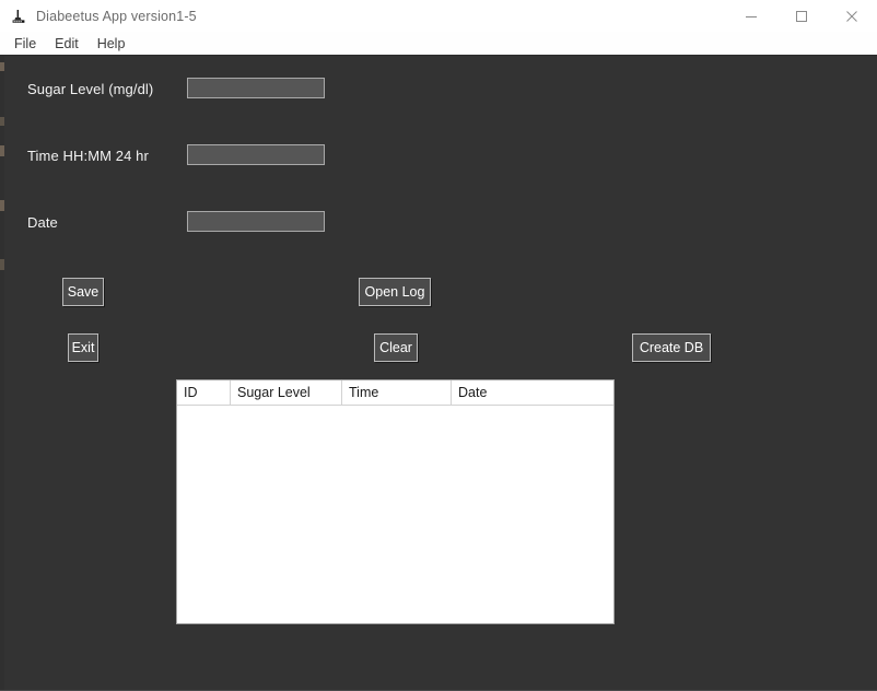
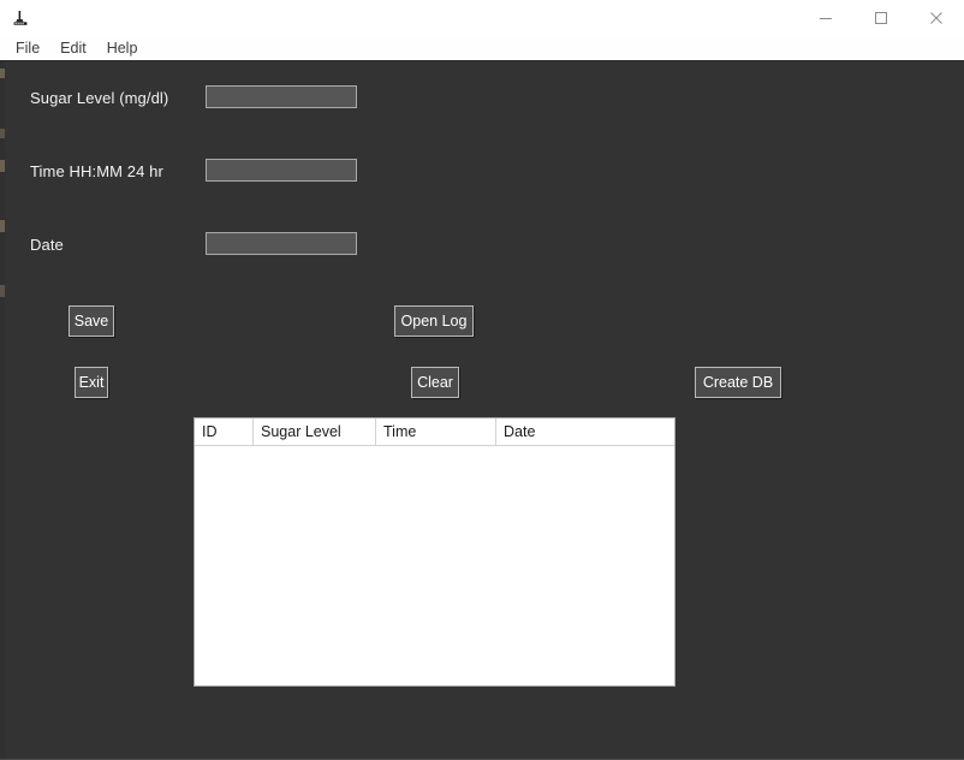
- Diabeetus App version1-5
  File
  Edit
  Help
  Sugar Level (mg/dl)
  Time HH:MM 24 hr
  Date
  Save
  Exit
  Open Log
  Clear
  Create DB
  ID
  Sugar Level
  Time
  Date
